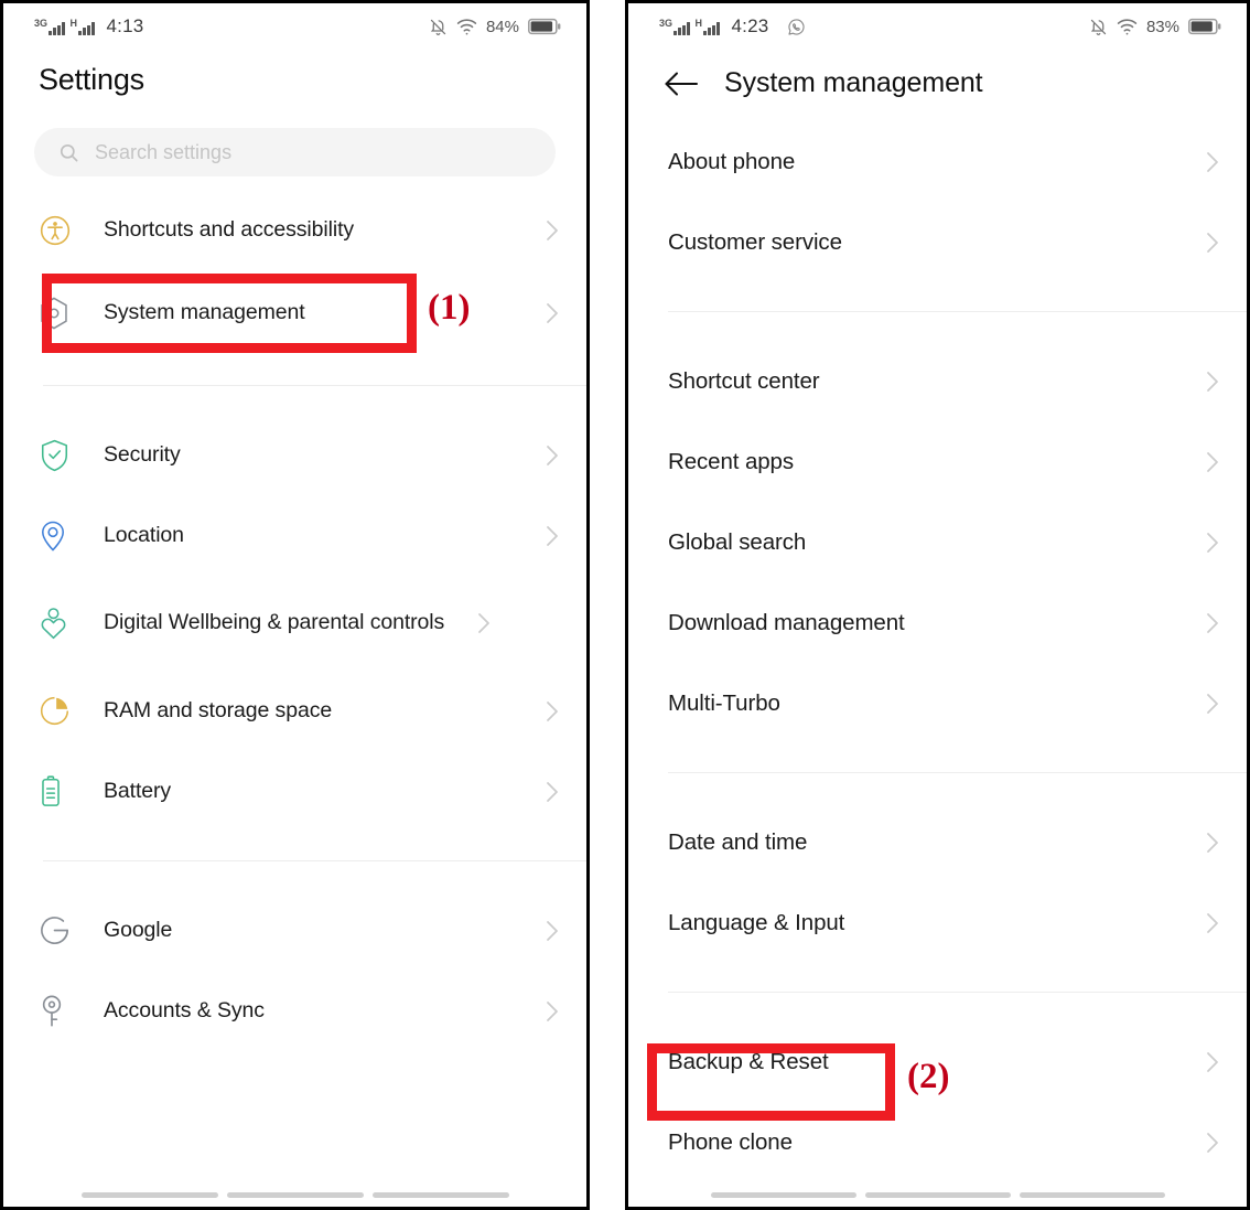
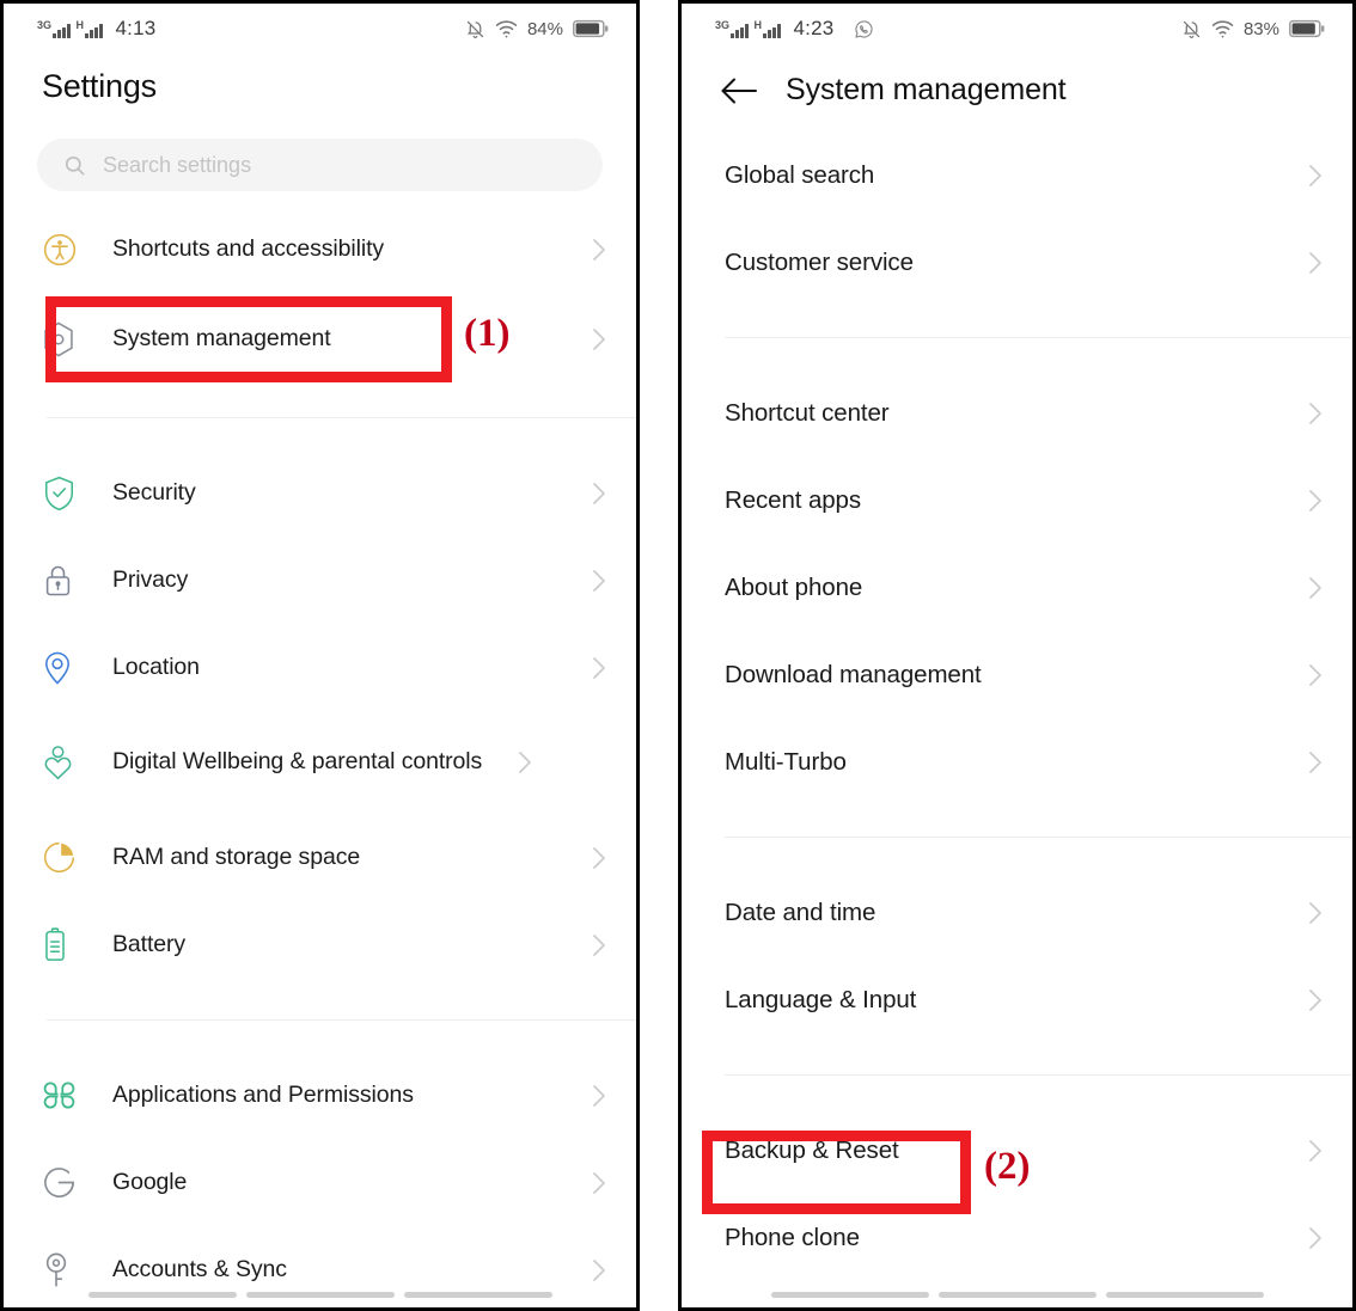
  3G
  H
  4:13
  84%
  Settings
  Search settings
  Shortcuts and accessibility
  System management
  Security
+ Privacy
  Location
  Digital Wellbeing & parental controls
  RAM and storage space
  Battery
+ Applications and Permissions
  Google
  Accounts & Sync
  (1)
  3G
  H
  4:23
  83%
  System management
- About phone
+ Global search
  Customer service
  Shortcut center
  Recent apps
- Global search
+ About phone
  Download management
  Multi-Turbo
  Date and time
  Language & Input
  Backup & Reset
  Phone clone
  (2)
